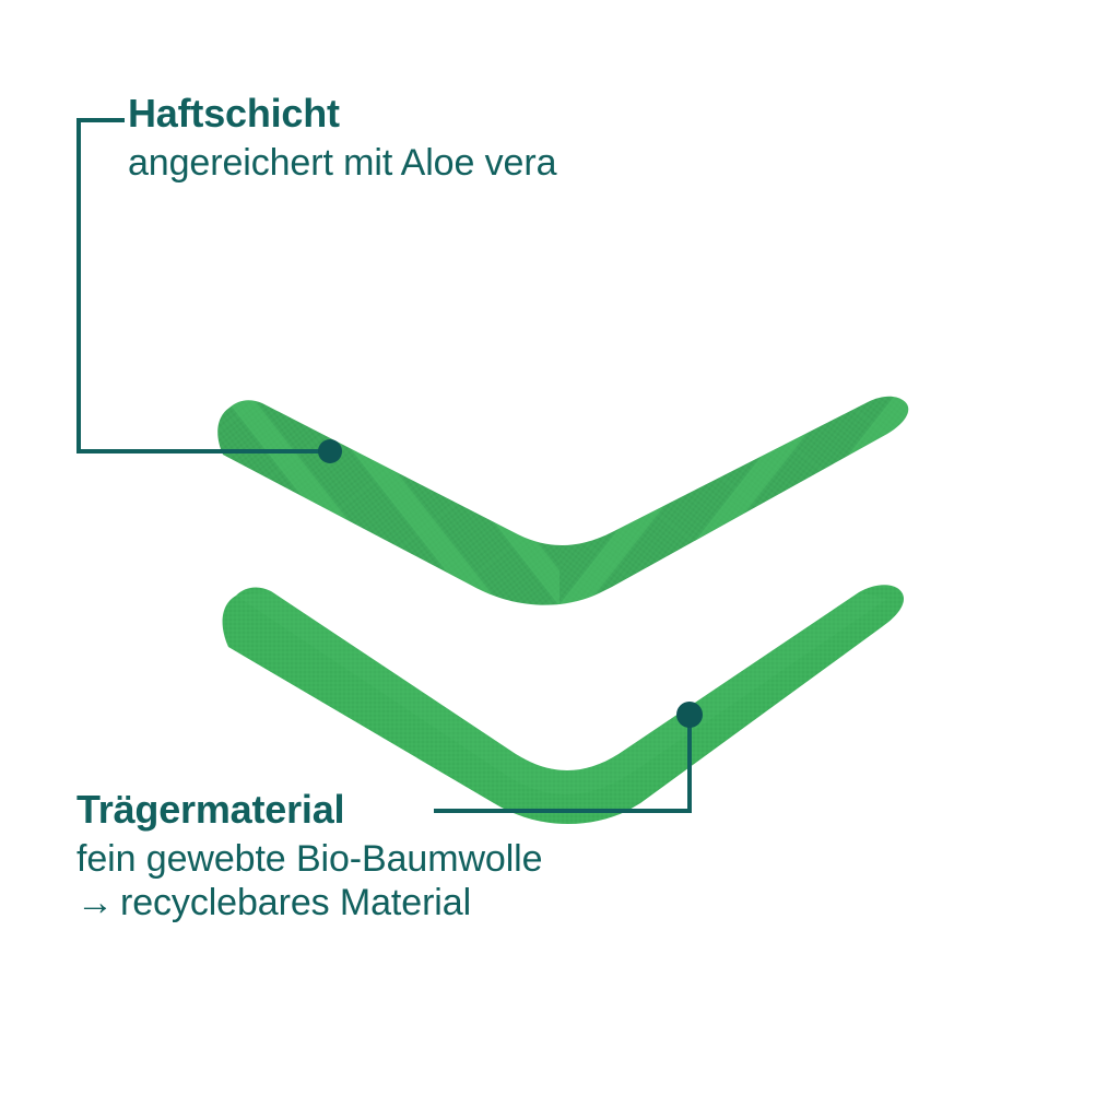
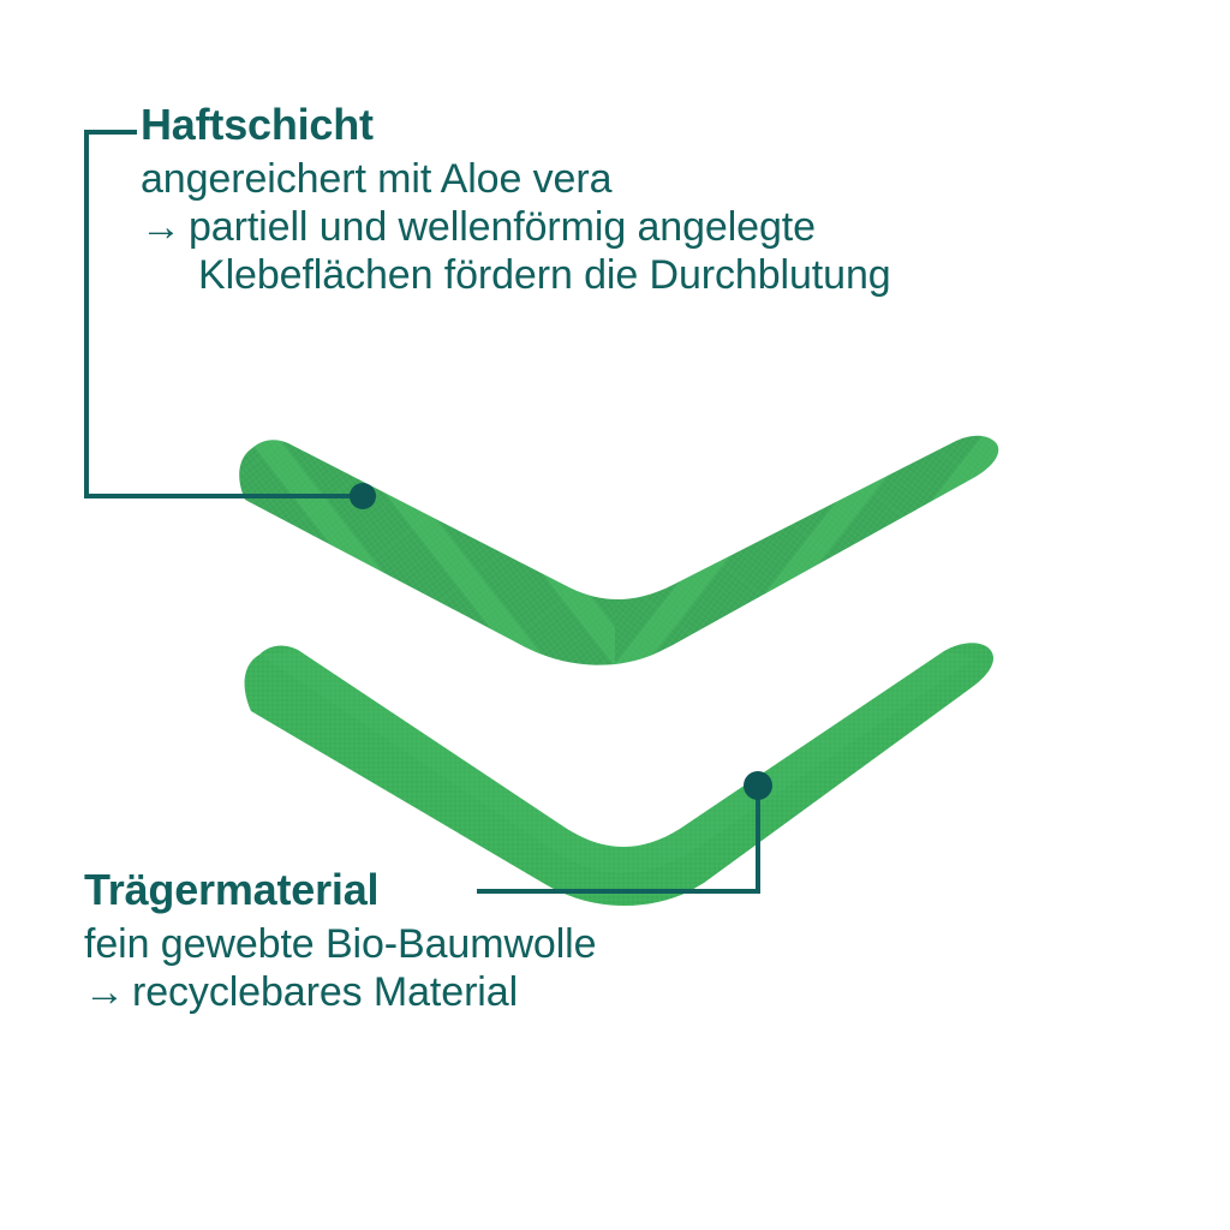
  Haftschicht
  angereichert mit Aloe vera
+ → partiell und wellenförmig angelegte
+ Klebeflächen fördern die Durchblutung
  Trägermaterial
  fein gewebte Bio-Baumwolle
  → recyclebares Material
